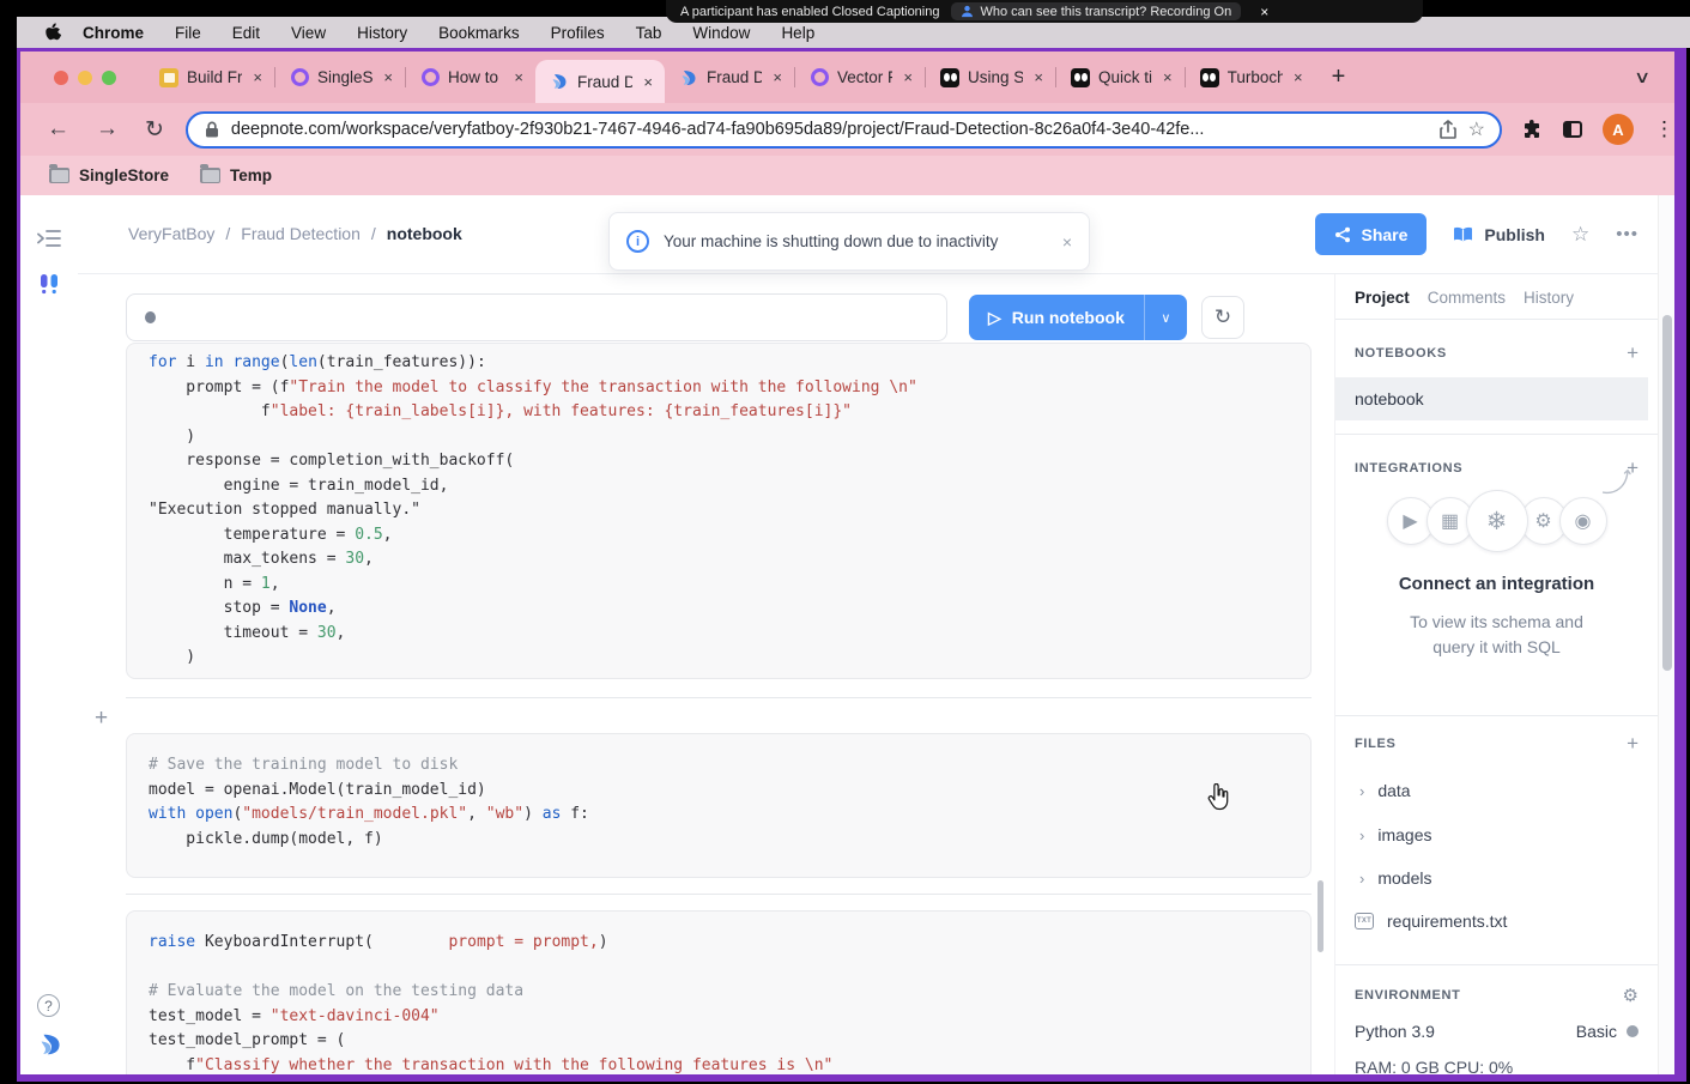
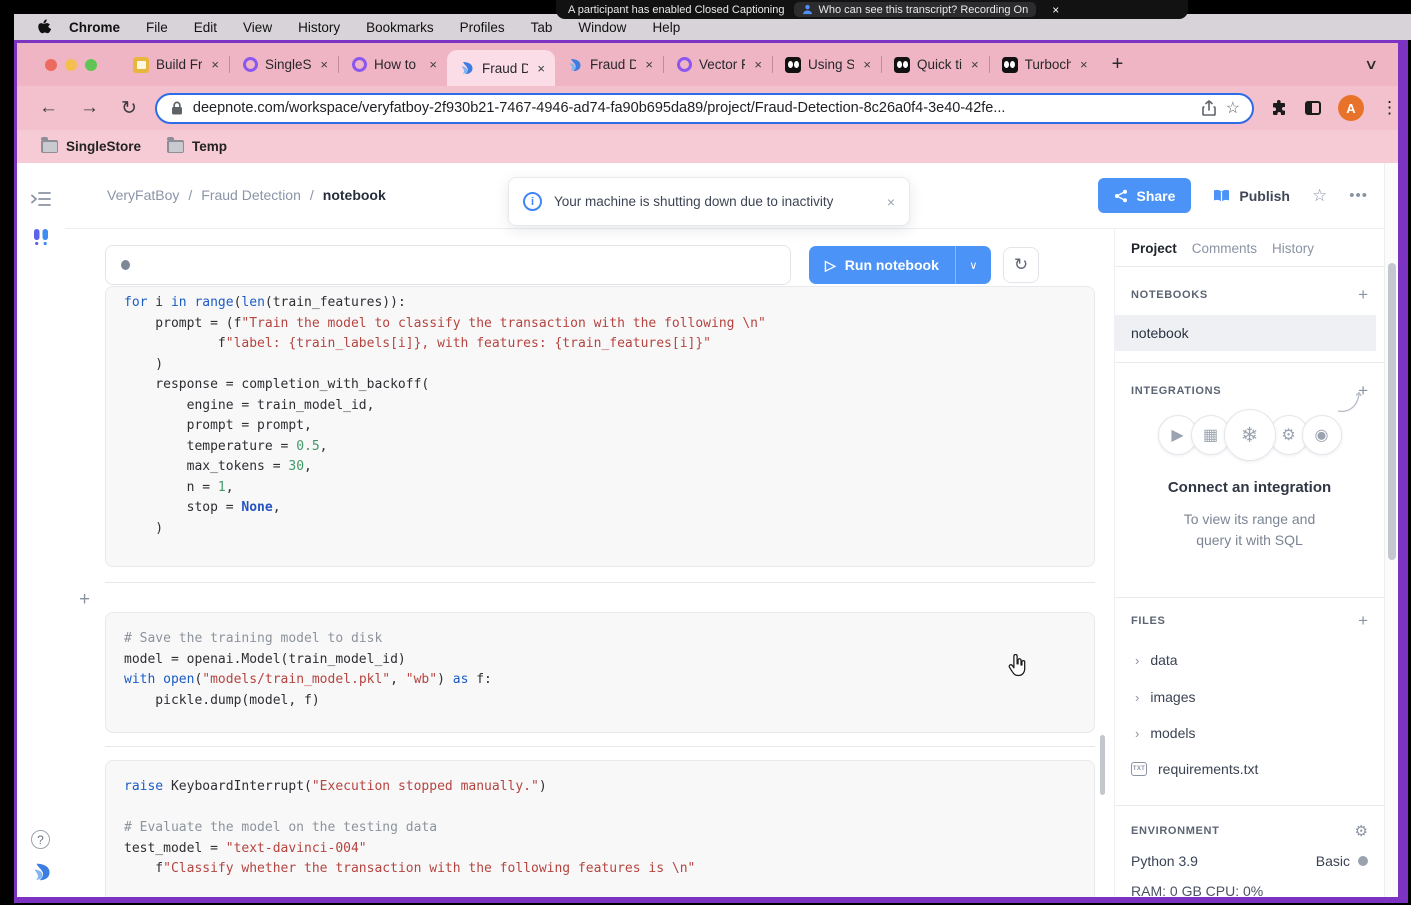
  A participant has enabled Closed Captioning
  Who can see this transcript? Recording On
  ×
  Chrome
  File
  Edit
  View
  History
  Bookmarks
  Profiles
  Tab
  Window
  Help
  Build Fr
  ×
  SingleS
  ×
  How to
  ×
  Fraud D
  ×
  Fraud D
  ×
  Vector F
  ×
  Using S
  ×
  Quick ti
  ×
  Turboch
  ×
  +
  ∨
  ←
  →
  ↻
  deepnote.com/workspace/veryfatboy-2f930b21-7467-4946-ad74-fa90b695da89/project/Fraud-Detection-8c26a0f4-3e40-42fe...
  ☆
  A
  ⋮
  SingleStore
  Temp
  ?
  VeryFatBoy
  /
  Fraud Detection
  /
  notebook
  i
  Your machine is shutting down due to inactivity
  ×
  Share
  Publish
  ☆
  •••
  ▷
  Run notebook
  ∨
  ↻
  for i in range(len(train_features)):
  prompt = (f"Train the model to classify the transaction with the following \n"
  f"label: {train_labels[i]}, with features: {train_features[i]}"
  )
  response = completion_with_backoff(
  engine = train_model_id,
- "Execution stopped manually."
+ prompt = prompt,
  temperature = 0.5,
  max_tokens = 30,
  n = 1,
  stop = None,
- timeout = 30,
  )
  +
  # Save the training model to disk
  model = openai.Model(train_model_id)
  with open("models/train_model.pkl", "wb") as f:
  pickle.dump(model, f)
- raise KeyboardInterrupt( prompt = prompt,)
+ raise KeyboardInterrupt("Execution stopped manually.")
  # Evaluate the model on the testing data
  test_model = "text-davinci-004"
- test_model_prompt = (
  f"Classify whether the transaction with the following features is \n"
  Project
  Comments
  History
  NOTEBOOKS
  +
  notebook
  INTEGRATIONS
  +
  ▶
  ▦
  ❄
  ⚙
  ◉
  Connect an integration
- To view its schema and
+ To view its range and
  query it with SQL
  FILES
  +
  ›
  data
  ›
  images
  ›
  models
  requirements.txt
  ENVIRONMENT
  ⚙
  Python 3.9
  Basic
  RAM: 0 GB CPU: 0%
